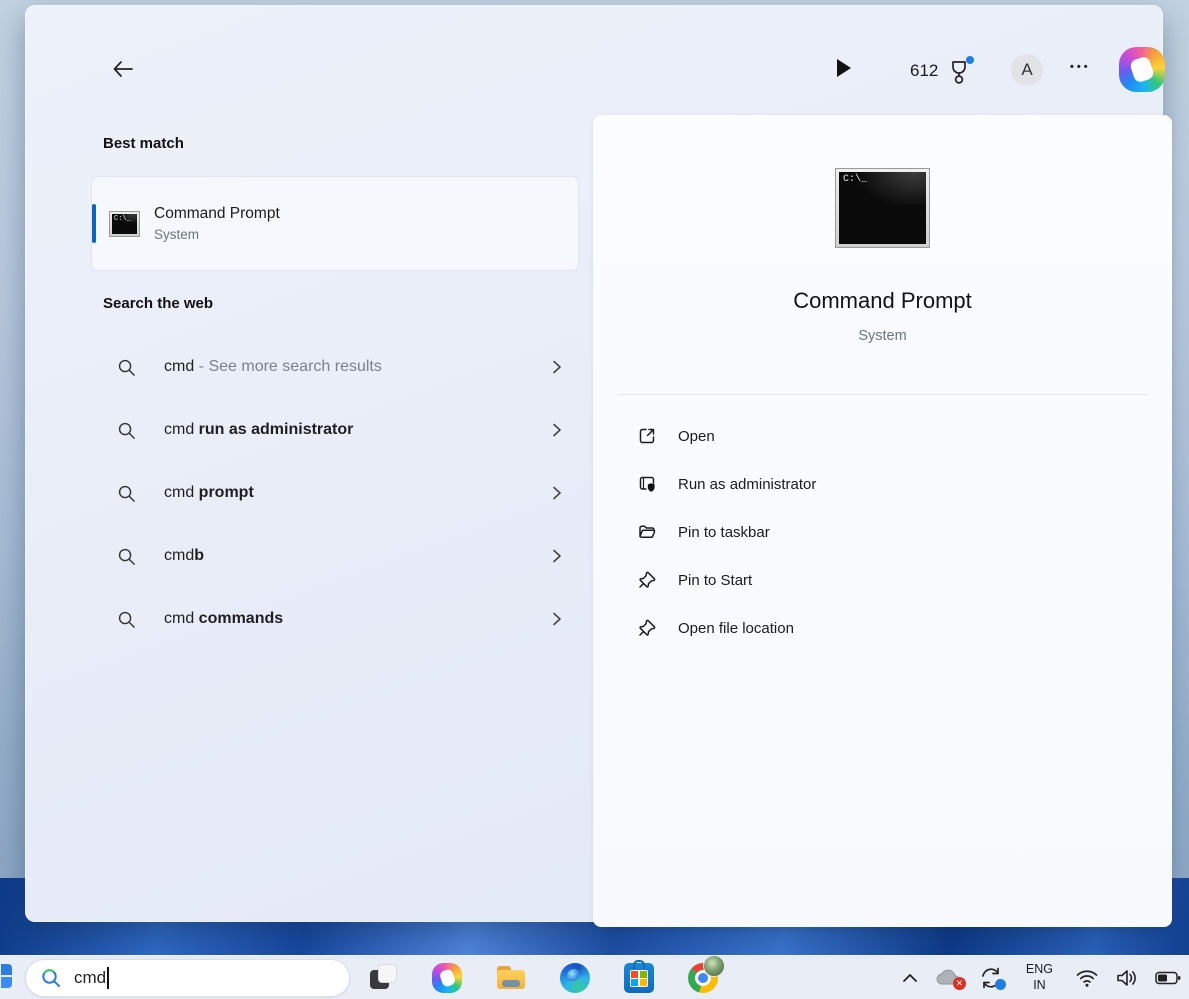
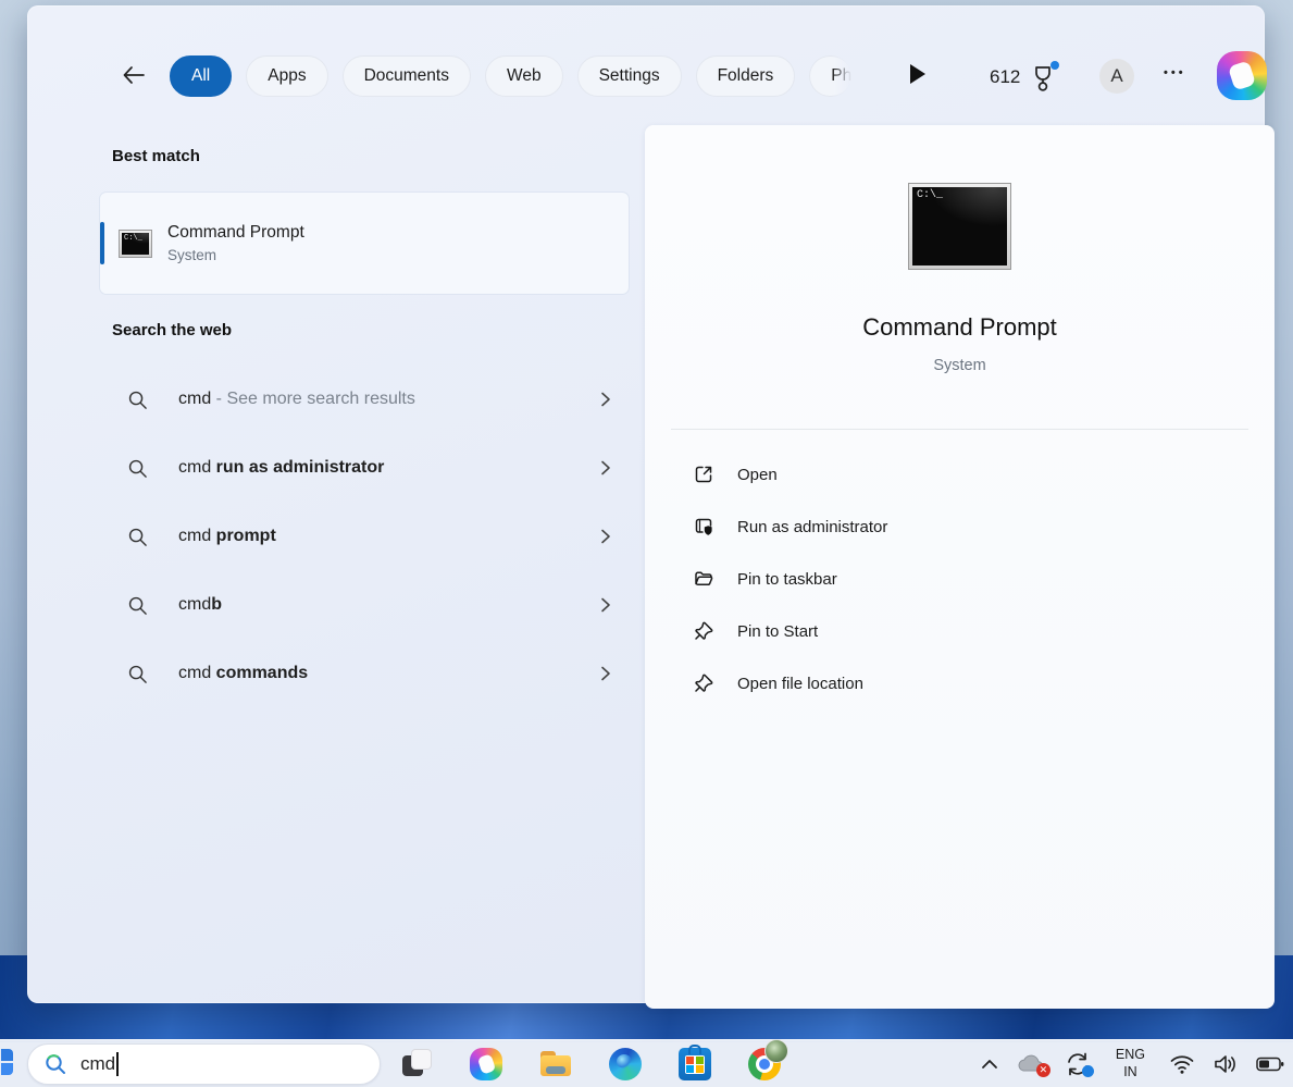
+ All
+ Apps
+ Documents
+ Web
+ Settings
+ Folders
+ Ph
  612
  A
  •••
  Best match
  C:\_
  Command Prompt
  System
  Search the web
  cmd - See more search results
  cmd run as administrator
  cmd prompt
  cmdb
  cmd commands
  C:\_
  Command Prompt
  System
  Open
  Run as administrator
  Pin to taskbar
  Pin to Start
  Open file location
  cmd
  ✕
  ENG
  IN
